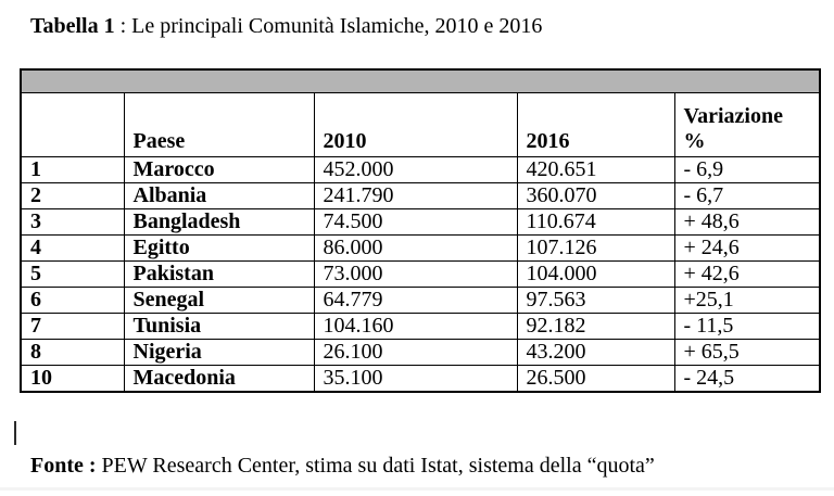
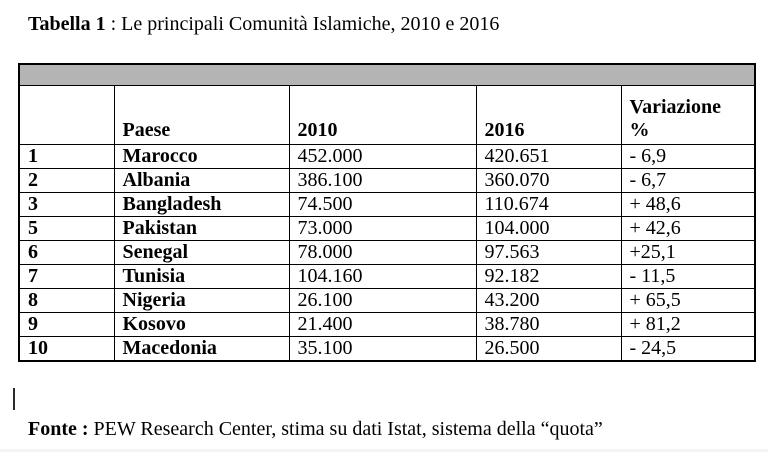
  Tabella 1 : Le principali Comunità Islamiche, 2010 e 2016
  	Paese	2010	2016	Variazione %
  1	Marocco	452.000	420.651	- 6,9
- 2	Albania	241.790	360.070	- 6,7
+ 2	Albania	386.100	360.070	- 6,7
  3	Bangladesh	74.500	110.674	+ 48,6
- 4	Egitto	86.000	107.126	+ 24,6
  5	Pakistan	73.000	104.000	+ 42,6
- 6	Senegal	64.779	97.563	+25,1
+ 6	Senegal	78.000	97.563	+25,1
  7	Tunisia	104.160	92.182	- 11,5
  8	Nigeria	26.100	43.200	+ 65,5
+ 9	Kosovo	21.400	38.780	+ 81,2
  10	Macedonia	35.100	26.500	- 24,5
  Fonte : PEW Research Center, stima su dati Istat, sistema della “quota”
